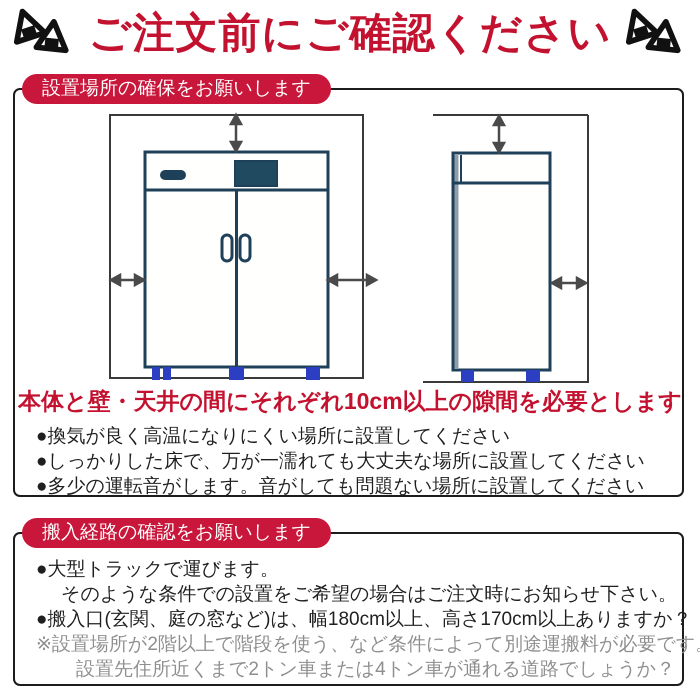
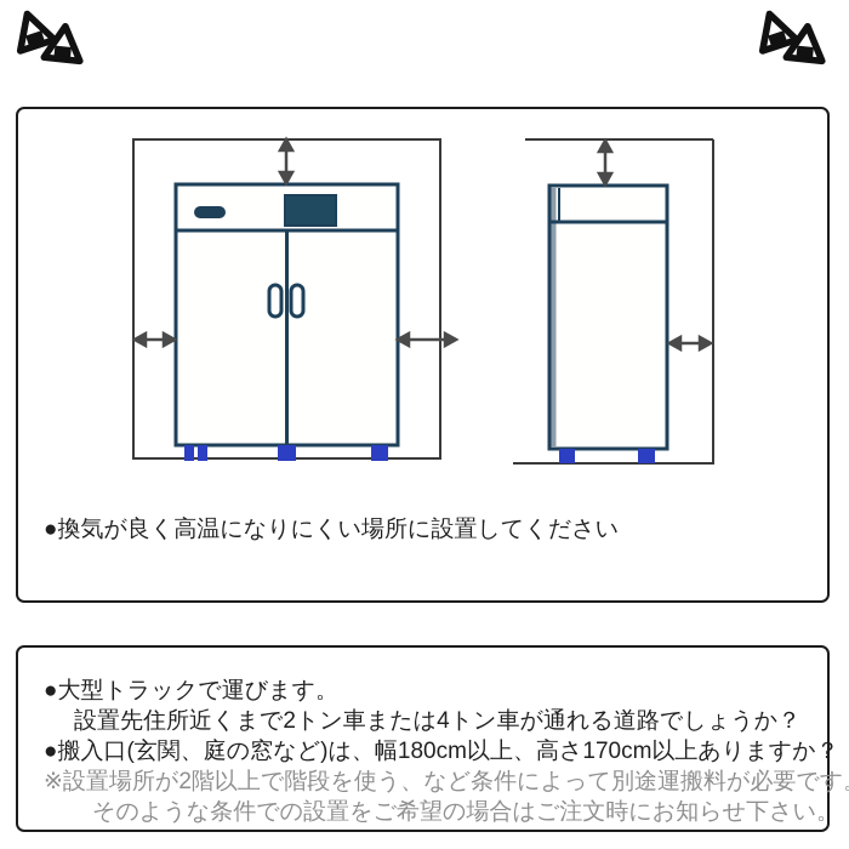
- ご注文前にご確認ください
- 設置場所の確保をお願いします
- 本体と壁・天井の間にそれぞれ10cm以上の隙間を必要とします
  ●換気が良く高温になりにくい場所に設置してください
- ●しっかりした床で、万が一濡れても大丈夫な場所に設置してください
- ●多少の運転音がします。音がしても問題ない場所に設置してください
- 搬入経路の確認をお願いします
  ●大型トラックで運びます。
- そのような条件での設置をご希望の場合はご注文時にお知らせ下さい。
+ 設置先住所近くまで2トン車または4トン車が通れる道路でしょうか？
  ●搬入口(玄関、庭の窓など)は、幅180cm以上、高さ170cm以上ありますか？
  ※設置場所が2階以上で階段を使う、など条件によって別途運搬料が必要です
- 設置先住所近くまで2トン車または4トン車が通れる道路でしょうか？
+ そのような条件での設置をご希望の場合はご注文時にお知らせ下さい。
